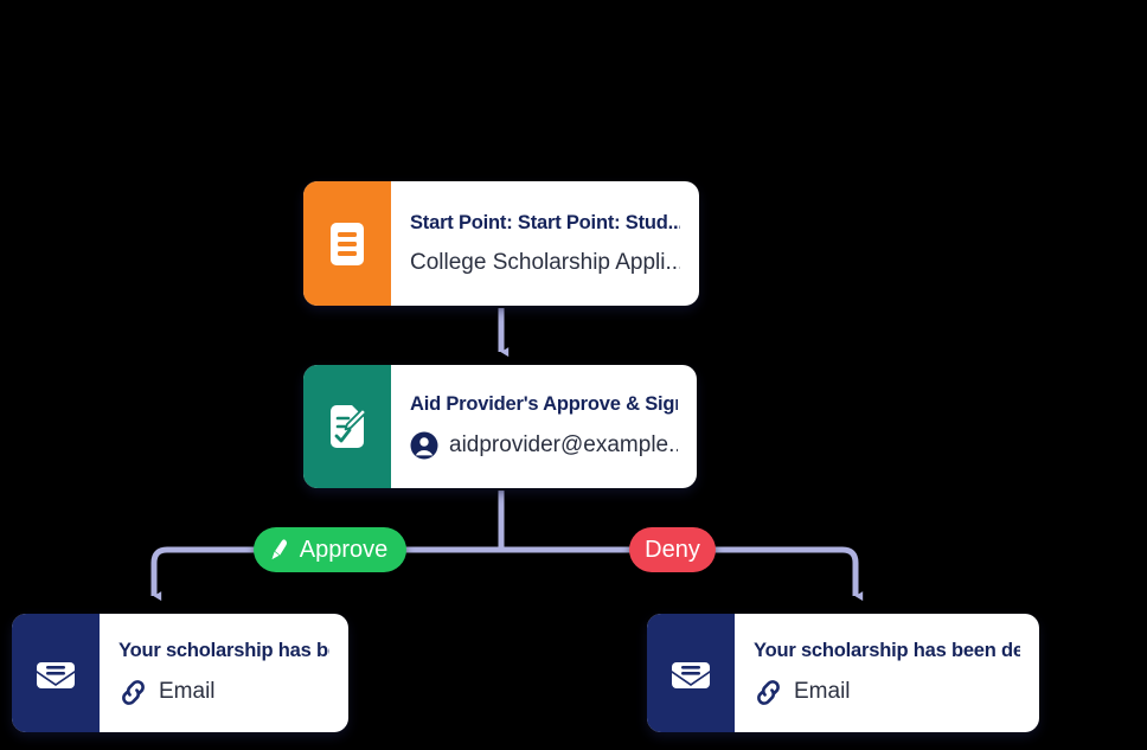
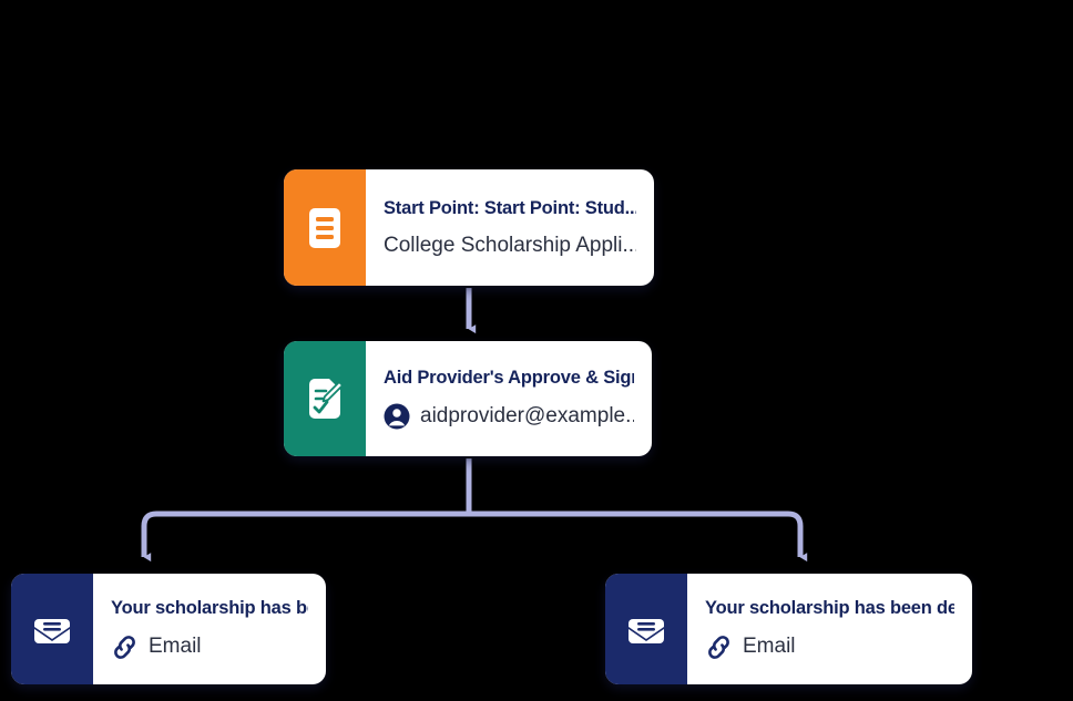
  Start Point: Start Point: Stud..
  College Scholarship Appli..
  Aid Provider's Approve & Sig
  aidprovider@example.
- Approve
- Deny
  Your scholarship has b
  Email
  Your scholarship has been de
  Email
